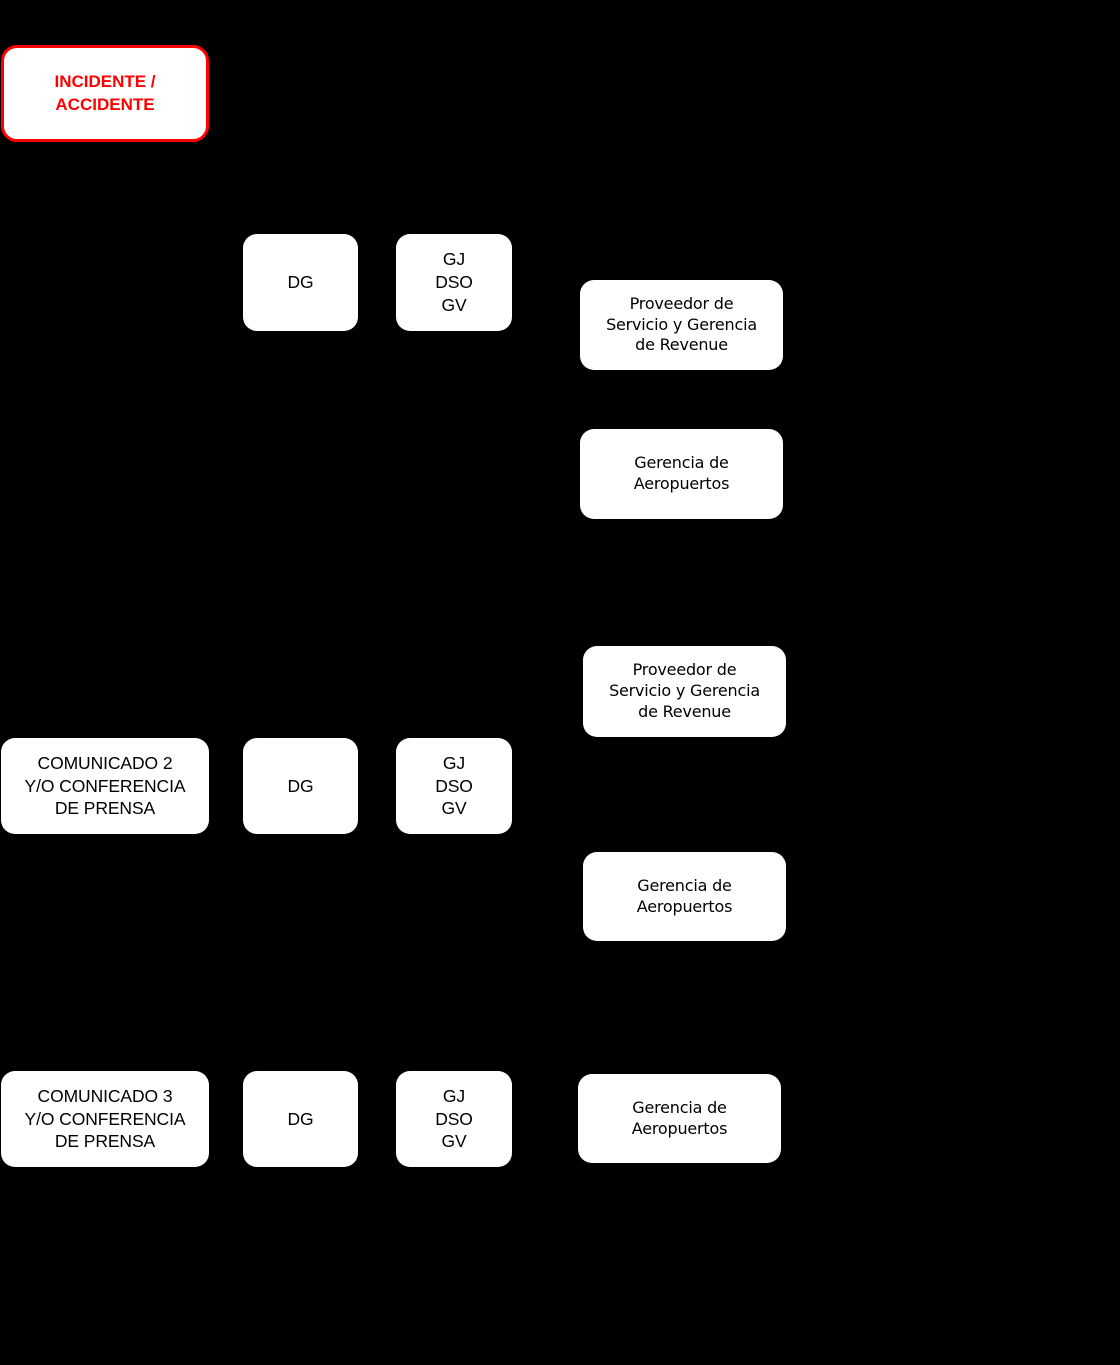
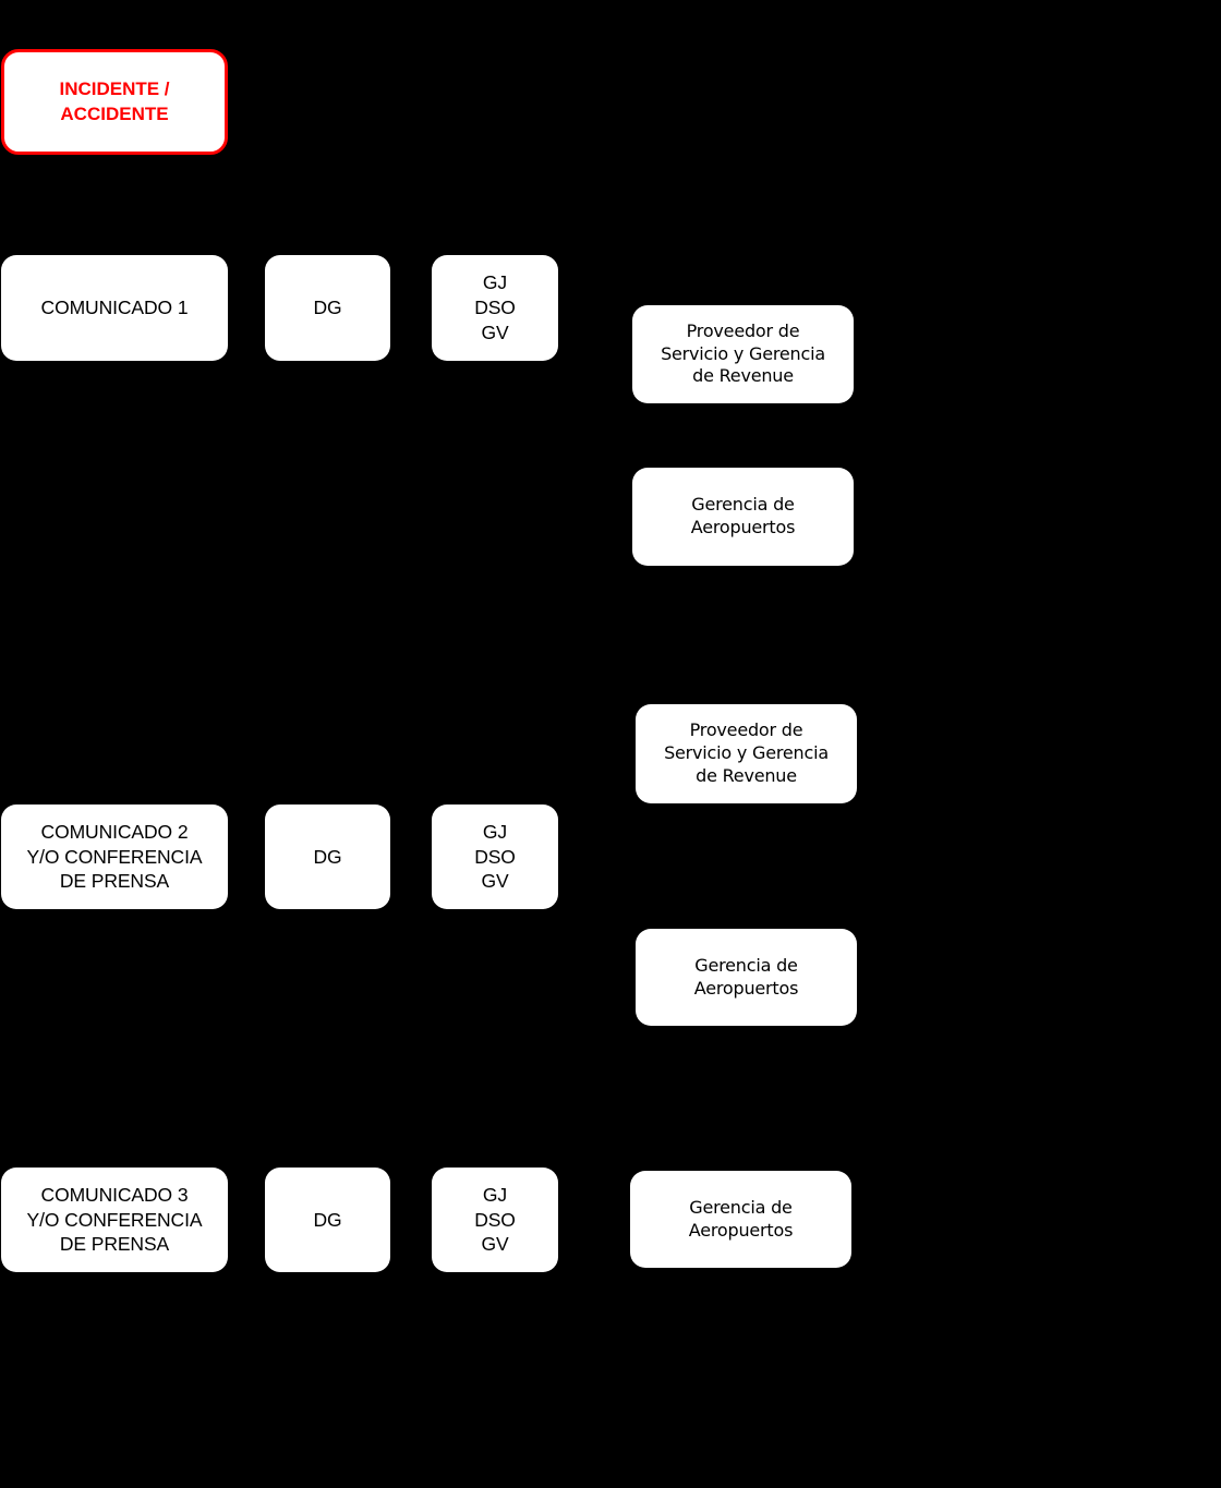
  INCIDENTE /
  ACCIDENTE
+ COMUNICADO 1
  DG
  GJ
  DSO
  GV
  Proveedor de
  Servicio y Gerencia
  de Revenue
  Gerencia de
  Aeropuertos
  Proveedor de
  Servicio y Gerencia
  de Revenue
  COMUNICADO 2
  Y/O CONFERENCIA
  DE PRENSA
  DG
  GJ
  DSO
  GV
  Gerencia de
  Aeropuertos
  COMUNICADO 3
  Y/O CONFERENCIA
  DE PRENSA
  DG
  GJ
  DSO
  GV
  Gerencia de
  Aeropuertos
